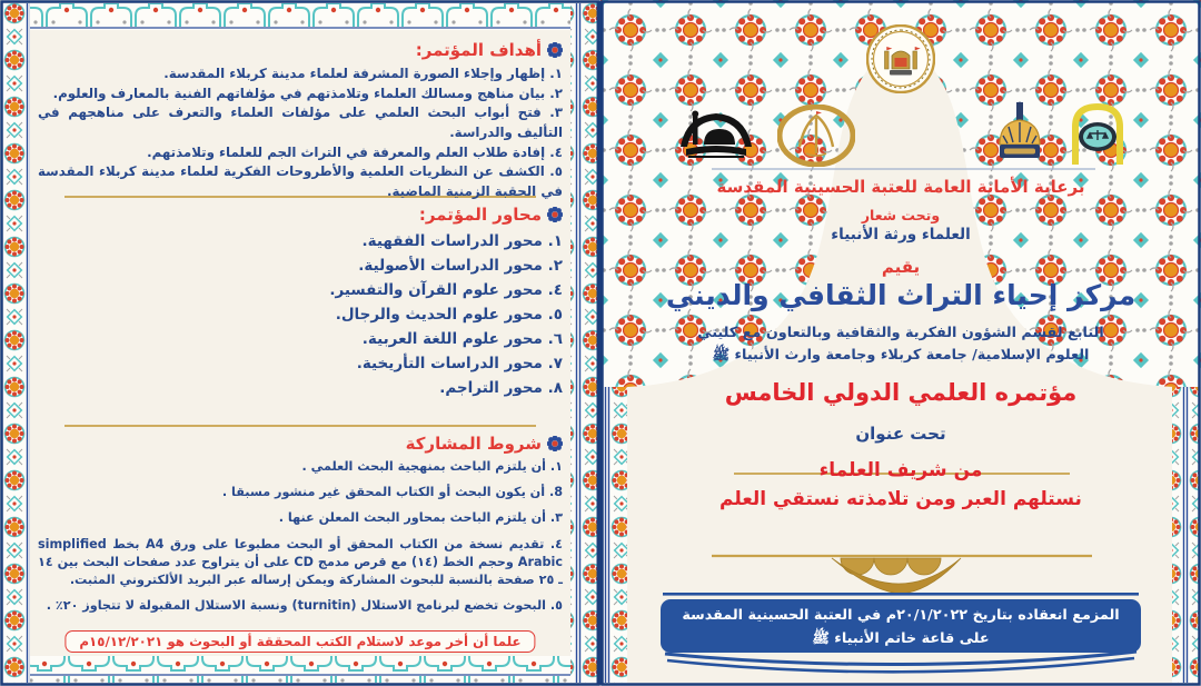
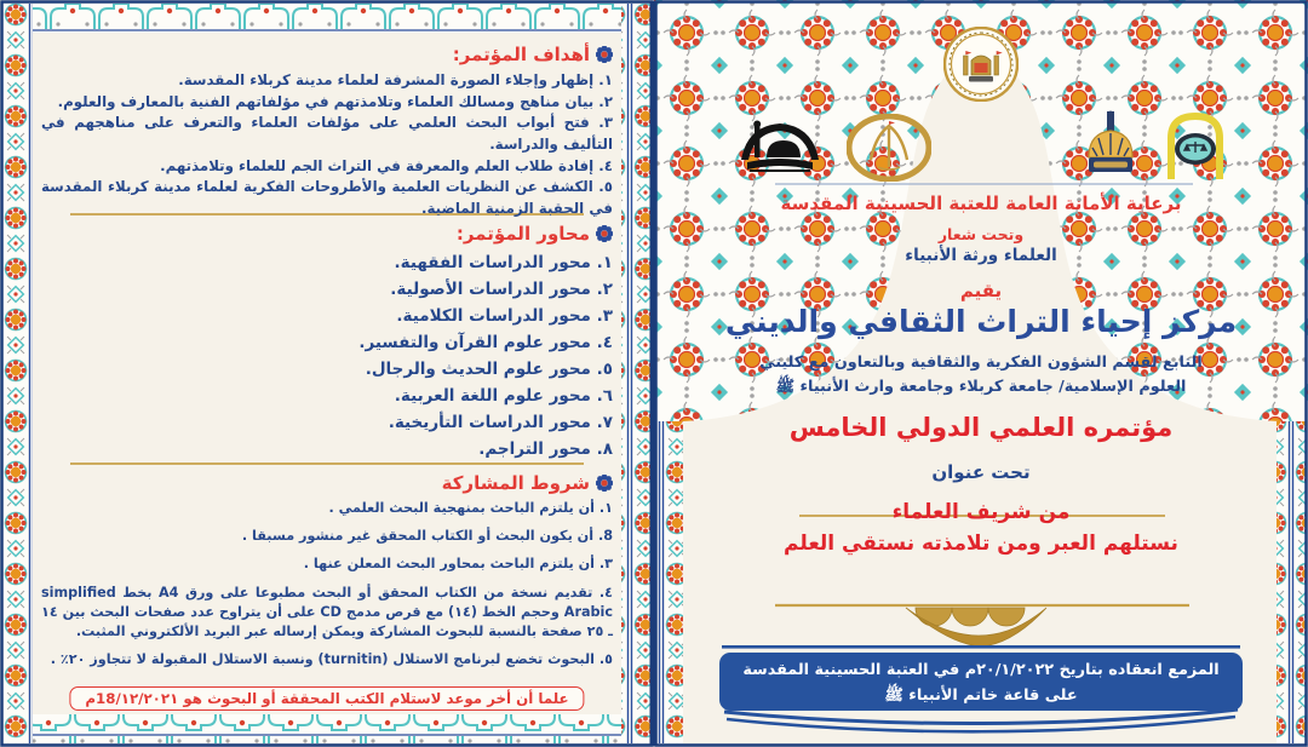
  أهداف المؤتمر:
  ١. إظهار وإجلاء الصورة المشرفة لعلماء مدينة كربلاء المقدسة.
  ٢. بيان مناهج ومسالك العلماء وتلامذتهم في مؤلفاتهم الفنية بالمعارف والعلوم.
  ٣. فتح أبواب البحث العلمي على مؤلفات العلماء والتعرف على مناهجهم في التأليف والدراسة.
  ٤. إفادة طلاب العلم والمعرفة في التراث الجم للعلماء وتلامذتهم.
  ٥. الكشف عن النظريات العلمية والأطروحات الفكرية لعلماء مدينة كربلاء المقدسة في الحقبة الزمنية الماضية.
  محاور المؤتمر:
  ١. محور الدراسات الفقهية.
  ٢. محور الدراسات الأصولية.
+ ٣. محور الدراسات الكلامية.
  ٤. محور علوم القرآن والتفسير.
  ٥. محور علوم الحديث والرجال.
  ٦. محور علوم اللغة العربية.
  ٧. محور الدراسات التأريخية.
  ٨. محور التراجم.
  شروط المشاركة
  ١. أن يلتزم الباحث بمنهجية البحث العلمي .
  8. أن يكون البحث أو الكتاب المحقق غير منشور مسبقا .
  ٣. أن يلتزم الباحث بمحاور البحث المعلن عنها .
  ٤. تقديم نسخة من الكتاب المحقق أو البحث مطبوعا على ورق A4 بخط simplified Arabic وحجم الخط (١٤) مع قرص مدمج CD على أن يتراوح عدد صفحات البحث بين ١٤ ـ ٢٥ صفحة بالنسبة للبحوث المشاركة ويمكن إرساله عبر البريد الألكتروني المثبت.
  ٥. البحوث تخضع لبرنامج الاستلال (turnitin) ونسبة الاستلال المقبولة لا تتجاوز ٢٠٪ .
- علما أن أخر موعد لاستلام الكتب المحققة أو البحوث هو ١٥/١٢/٢٠٢١م
+ علما أن أخر موعد لاستلام الكتب المحققة أو البحوث هو 18/١٢/٢٠٢١م
  برعاية الأمانة العامة للعتبة الحسينية المقدسة
  وتحت شعار
  العلماء ورثة الأنبياء
  يقيم
  مركز إحياء التراث الثقافي والديني
  التابع لقسم الشؤون الفكرية والثقافية وبالتعاون مع كليتي
  العلوم الإسلامية/ جامعة كربلاء وجامعة وارث الأنبياء ﷺ
  مؤتمره العلمي الدولي الخامس
  تحت عنوان
  من شريف العلماء
  نستلهم العبر ومن تلامذته نستقي العلم
  المزمع انعقاده بتاريخ ٢٠/١/٢٠٢٢م في العتبة الحسينية المقدسة
  على قاعة خاتم الأنبياء ﷺ
